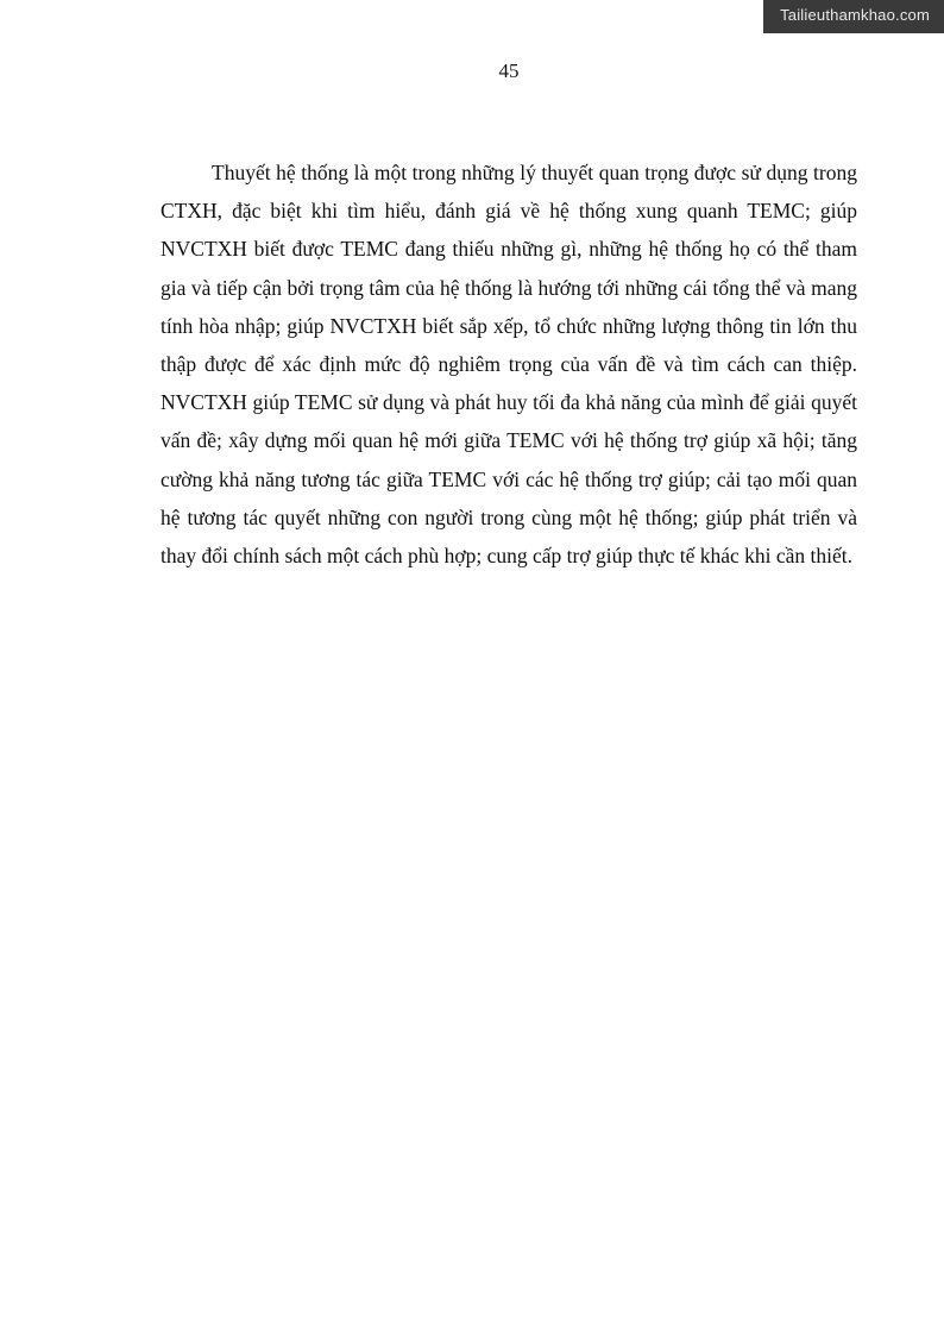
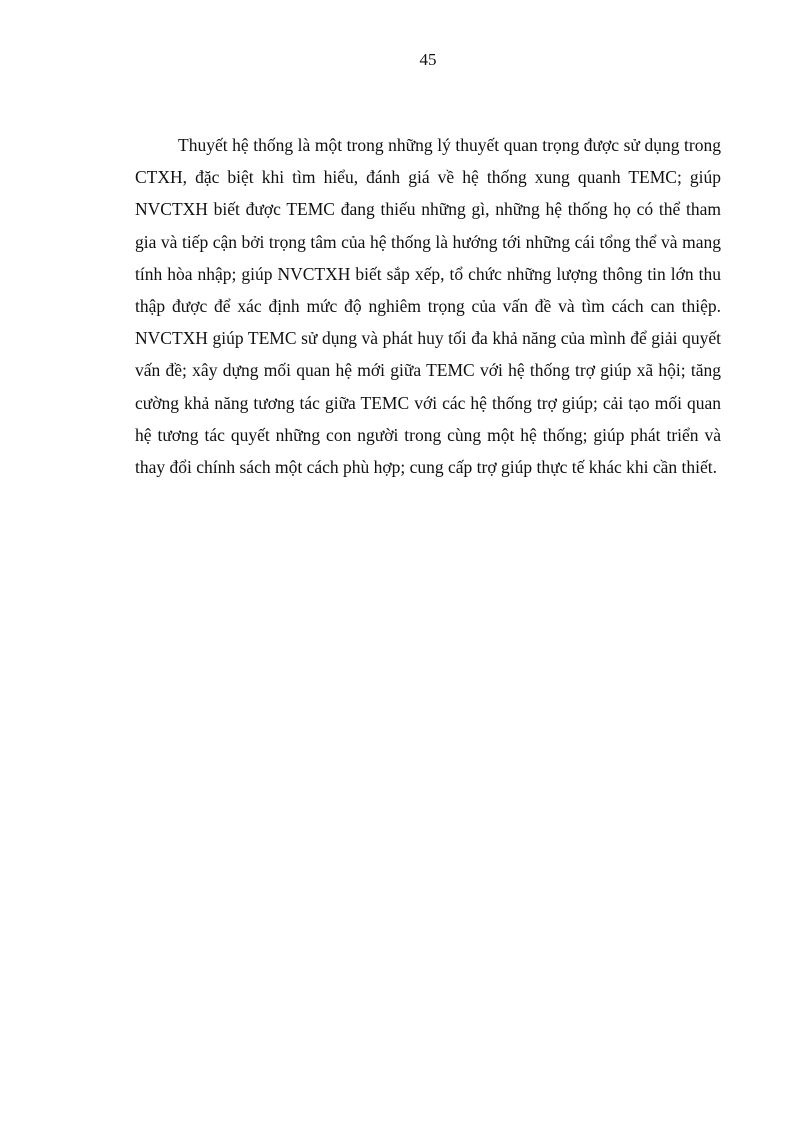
- Tailieuthamkhao.com
  45
  Thuyết hệ thống là một trong những lý thuyết quan trọng được sử dụng trong CTXH, đặc biệt khi tìm hiểu, đánh giá về hệ thống xung quanh TEMC; giúp NVCTXH biết được TEMC đang thiếu những gì, những hệ thống họ có thể tham gia và tiếp cận bởi trọng tâm của hệ thống là hướng tới những cái tổng thể và mang tính hòa nhập; giúp NVCTXH biết sắp xếp, tổ chức những lượng thông tin lớn thu thập được để xác định mức độ nghiêm trọng của vấn đề và tìm cách can thiệp. NVCTXH giúp TEMC sử dụng và phát huy tối đa khả năng của mình để giải quyết vấn đề; xây dựng mối quan hệ mới giữa TEMC với hệ thống trợ giúp xã hội; tăng cường khả năng tương tác giữa TEMC với các hệ thống trợ giúp; cải tạo mối quan hệ tương tác quyết những con người trong cùng một hệ thống; giúp phát triển và thay đổi chính sách một cách phù hợp; cung cấp trợ giúp thực tế khác khi cần thiết.
